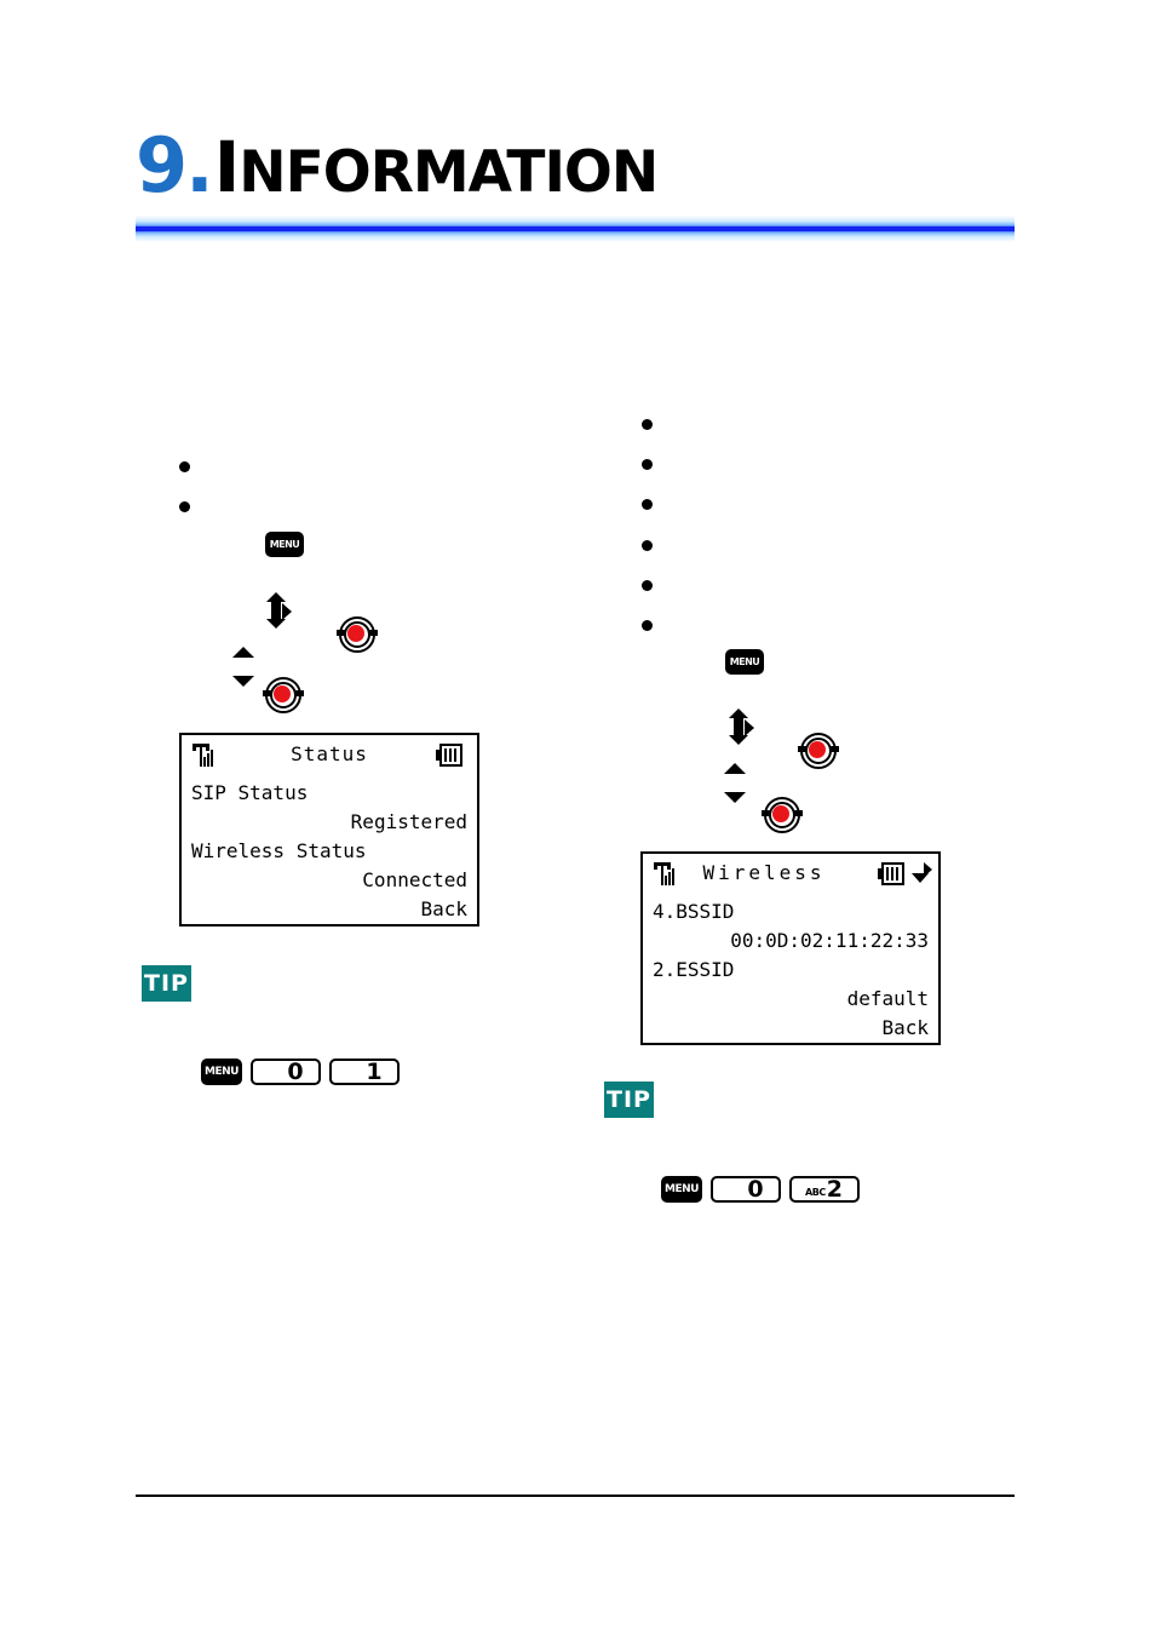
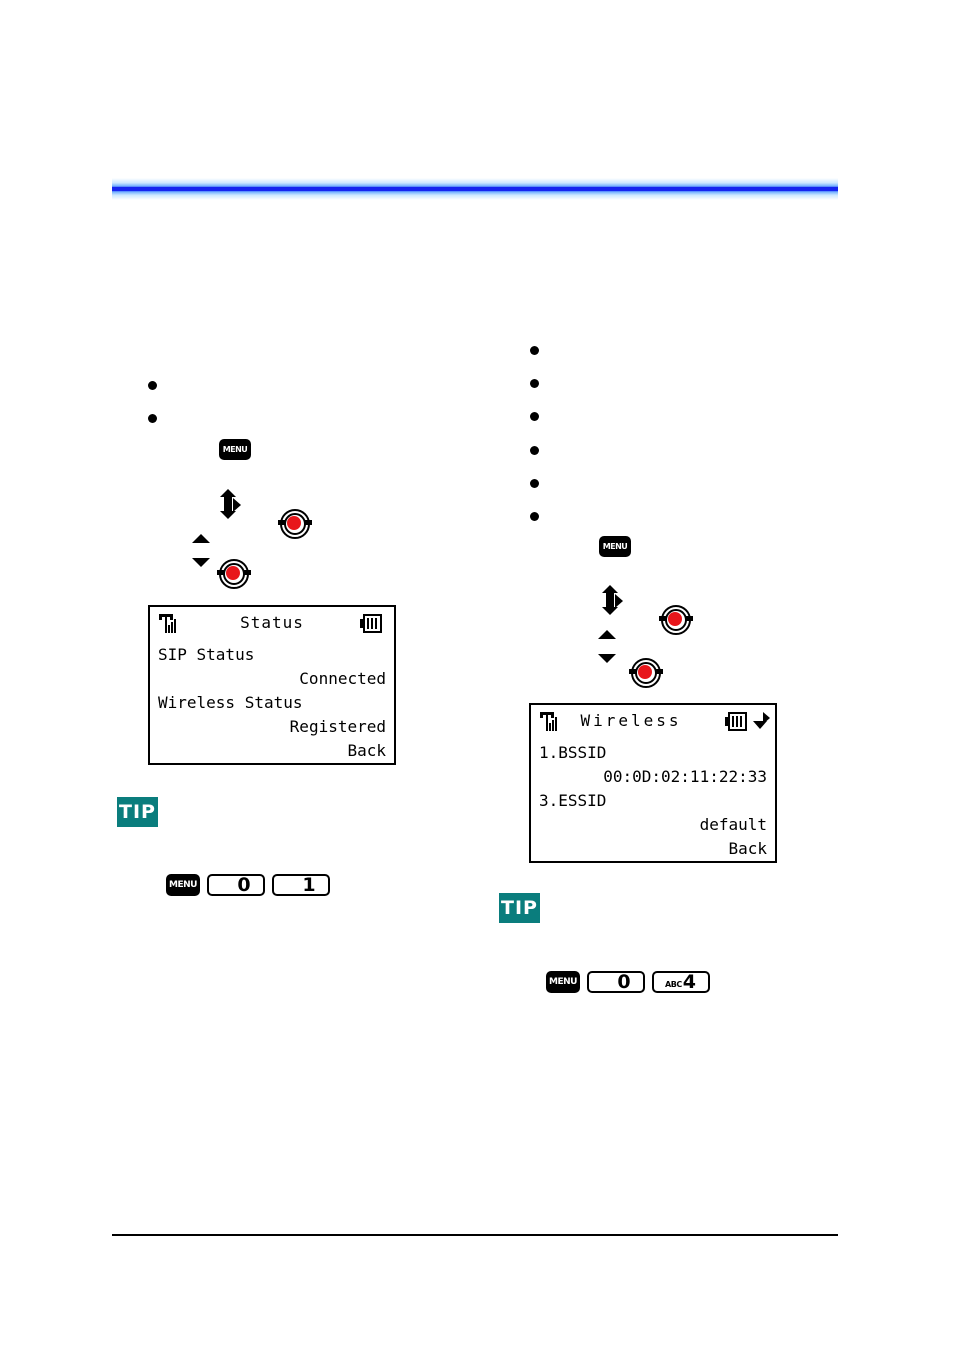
- 9.INFORMATION
  MENU
  Status
  SIP Status
- Registered
+ Connected
  Wireless Status
- Connected
+ Registered
  Back
  TIP
  MENU
  0
  1
  MENU
  Wireless
- 4.BSSID
+ 1.BSSID
  00:0D:02:11:22:33
- 2.ESSID
+ 3.ESSID
  default
  Back
  TIP
  MENU
  0
  ABC
- 2
+ 4
